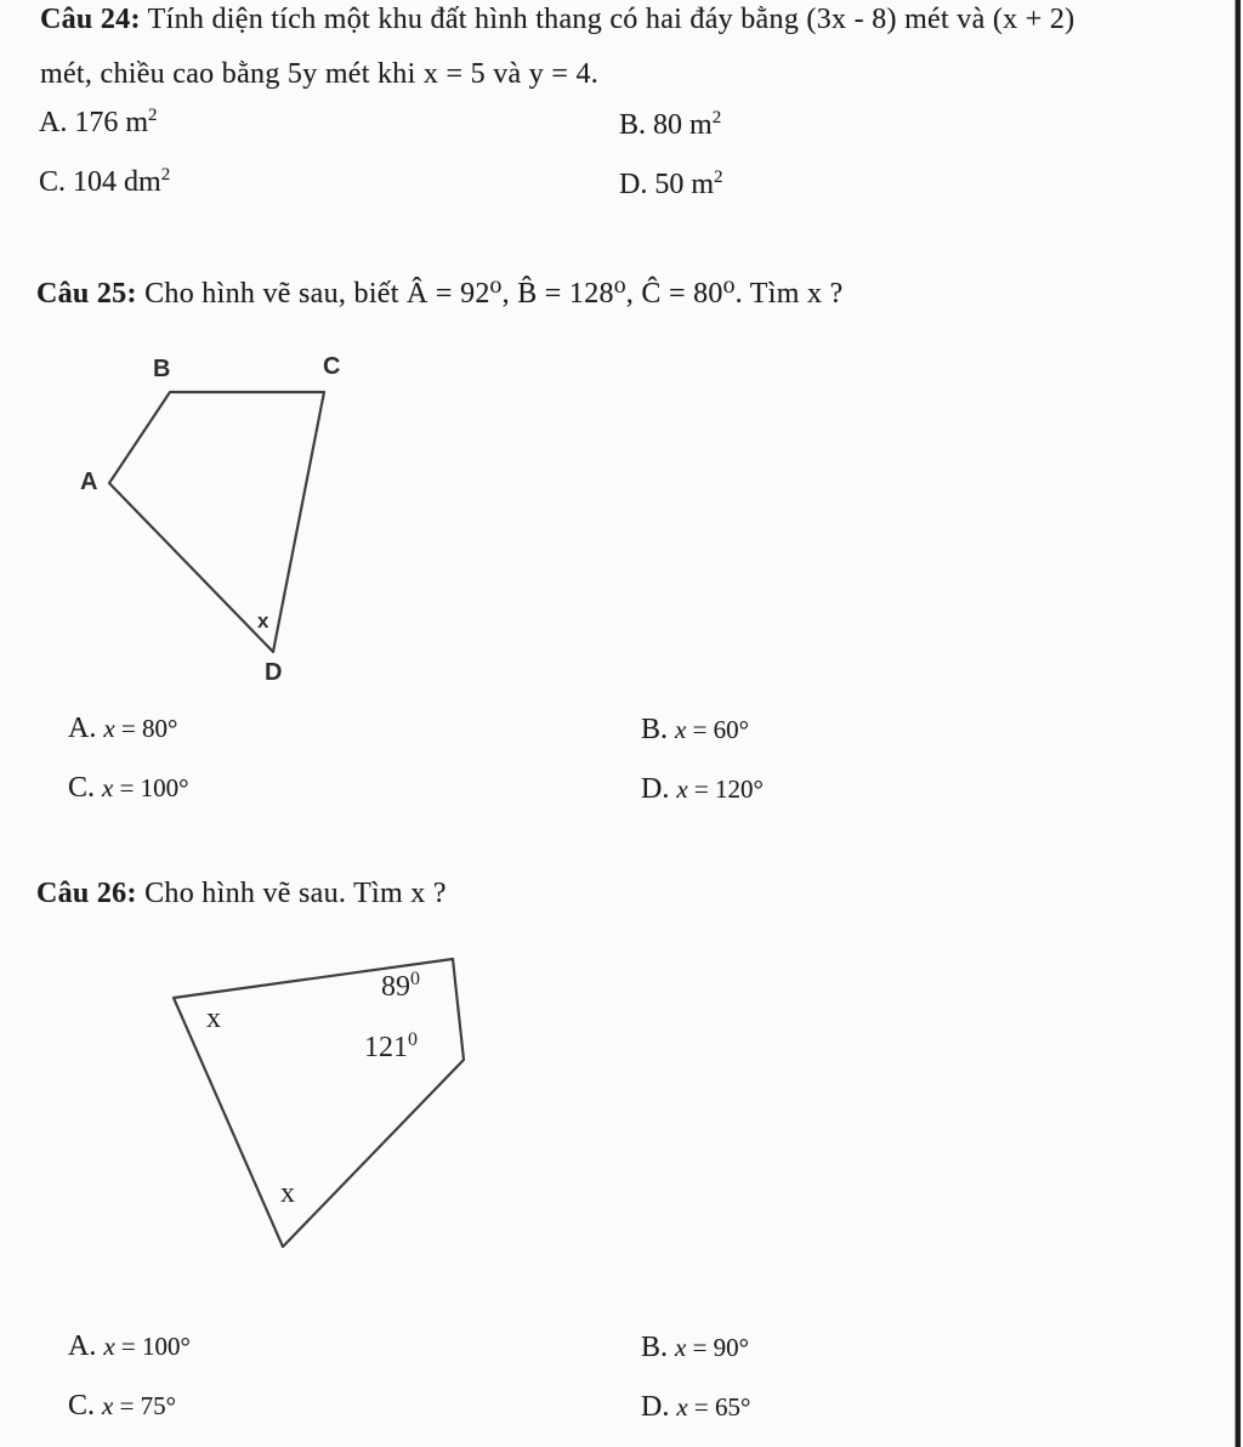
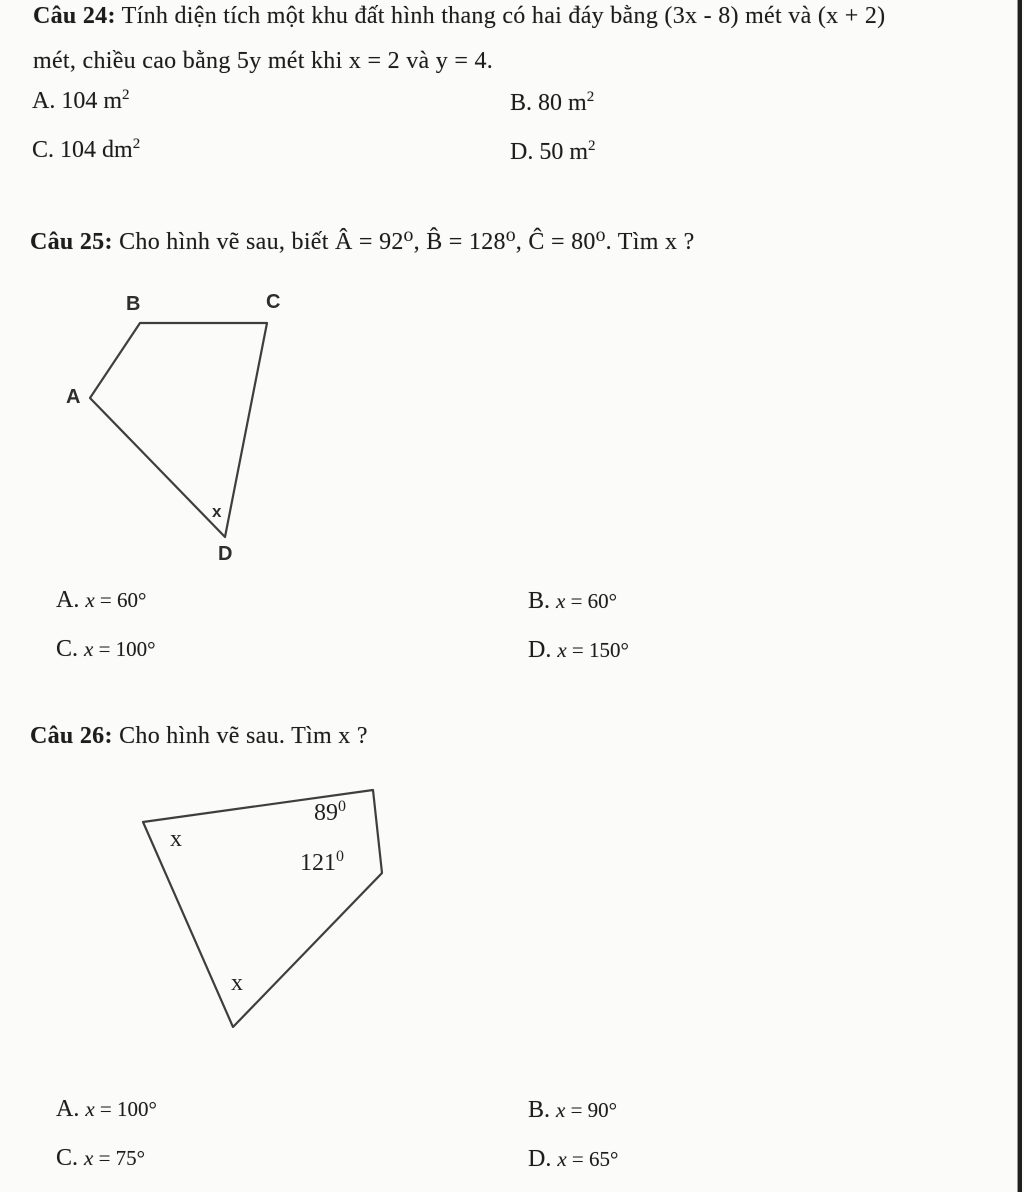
  Câu 24: Tính diện tích một khu đất hình thang có hai đáy bằng (3x - 8) mét và (x + 2)
- mét, chiều cao bằng 5y mét khi x = 5 và y = 4.
+ mét, chiều cao bằng 5y mét khi x = 2 và y = 4.
- A. 176 m2
+ A. 104 m2
  B. 80 m2
  C. 104 dm2
  D. 50 m2
  Câu 25: Cho hình vẽ sau, biết Â = 92⁰, B̂ = 128⁰, Ĉ = 80⁰. Tìm x ?
  A
  B
  C
  D
  x
- A. x = 80°
+ A. x = 60°
  B. x = 60°
  C. x = 100°
- D. x = 120°
+ D. x = 150°
  Câu 26: Cho hình vẽ sau. Tìm x ?
  x
  890
  1210
  x
  A. x = 100°
  B. x = 90°
  C. x = 75°
  D. x = 65°
